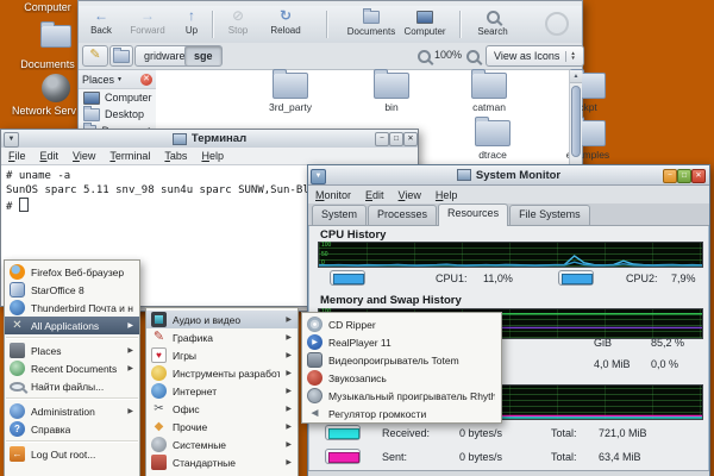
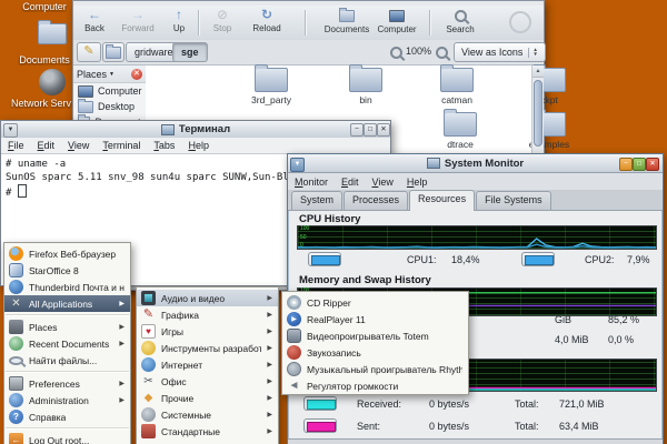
  Computer
  Documents
  Network Serv
  ←
  Back
  →
  Forward
  ↑
  Up
  ⊘
  Stop
  ↻
  Reload
  Documents
  Computer
  Search
  ✎
  gridware
  sge
  100%
  View as Icons
  Places
  Computer
  Desktop
  3rd_party
  bin
  catman
  kpt
  dtrace
  Терминал
  File
  Edit
  View
  Terminal
  Tabs
  Help
  # uname -a
  SunOS sparc 5.11 snv_98 sun4u sparc SUNW,Sun-Bl
  #
  System Monitor
  Monitor
  Edit
  View
  Help
  System
  Processes
  Resources
  File Systems
  CPU History
  CPU1:
- 11,0%
+ 18,4%
  CPU2:
  7,9%
  Memory and Swap History
  GiB
  85,2 %
  4,0 MiB
  0,0 %
  Received:
  0 bytes/s
  Total:
  721,0 MiB
  Sent:
  0 bytes/s
  Total:
  63,4 MiB
  Firefox Веб-браузер
  StarOffice 8
  Thunderbird Почта и н
  ✕
  All Applications
  Places
  Recent Documents
  Найти файлы...
+ Preferences
  Administration
  ?
  Справка
  ←
  Log Out root...
  Аудио и видео
  ✎
  Графика
  ♥
  Игры
  Инструменты разработ
  Интернет
  ✂
  Офис
  ◆
  Прочие
  Системные
  Стандартные
  CD Ripper
  RealPlayer 11
  Видеопроигрыватель Totem
  Звукозапись
  Музыкальный проигрыватель Rhyth
  ◄
  Регулятор громкости
